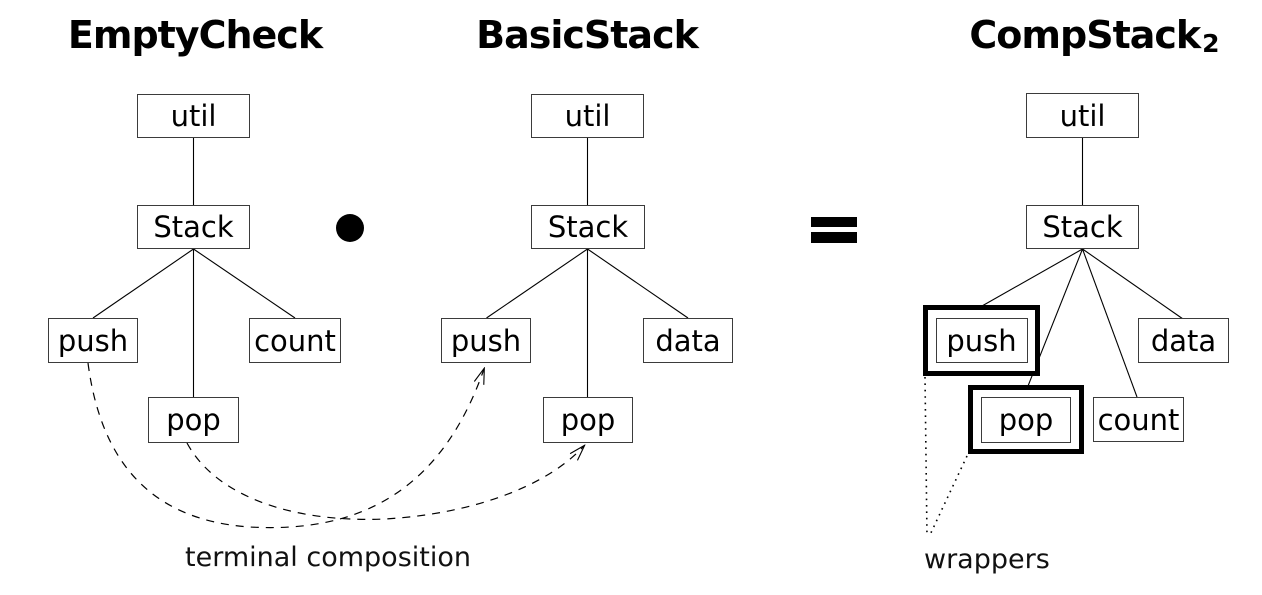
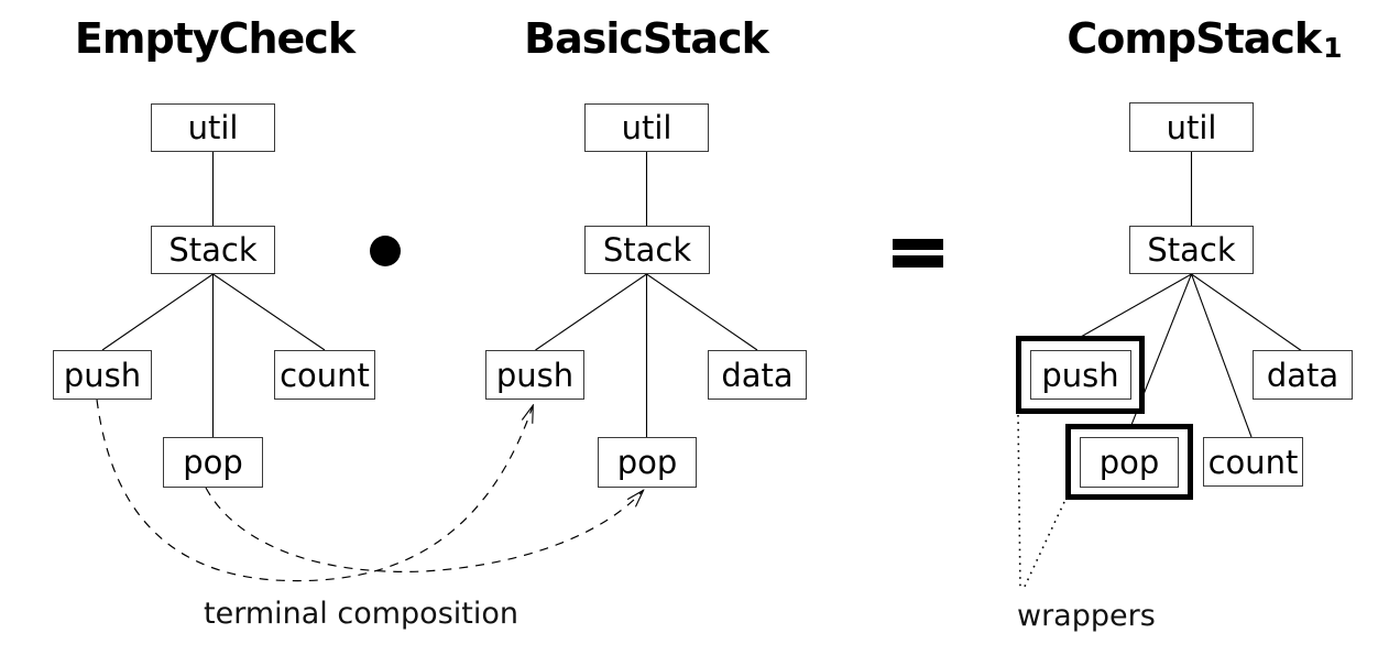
  EmptyCheck
  BasicStack
  CompStack
- 2
+ 1
  util
  Stack
  push
  pop
  count
  util
  Stack
  push
  pop
  data
  util
  Stack
  push
  pop
  count
  data
  terminal composition
  wrappers
